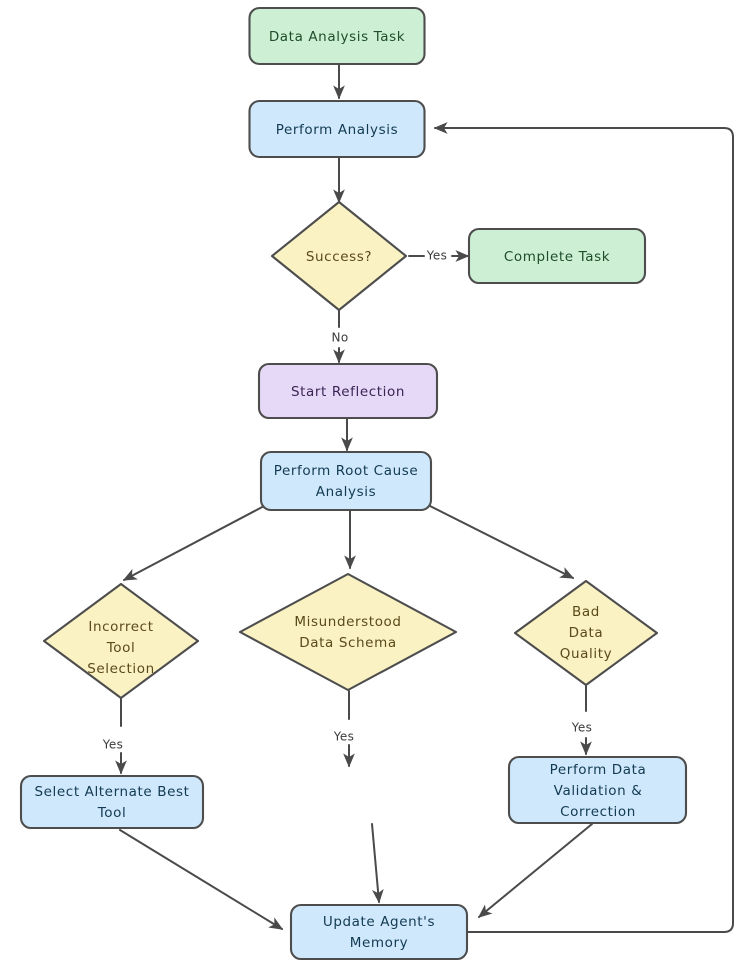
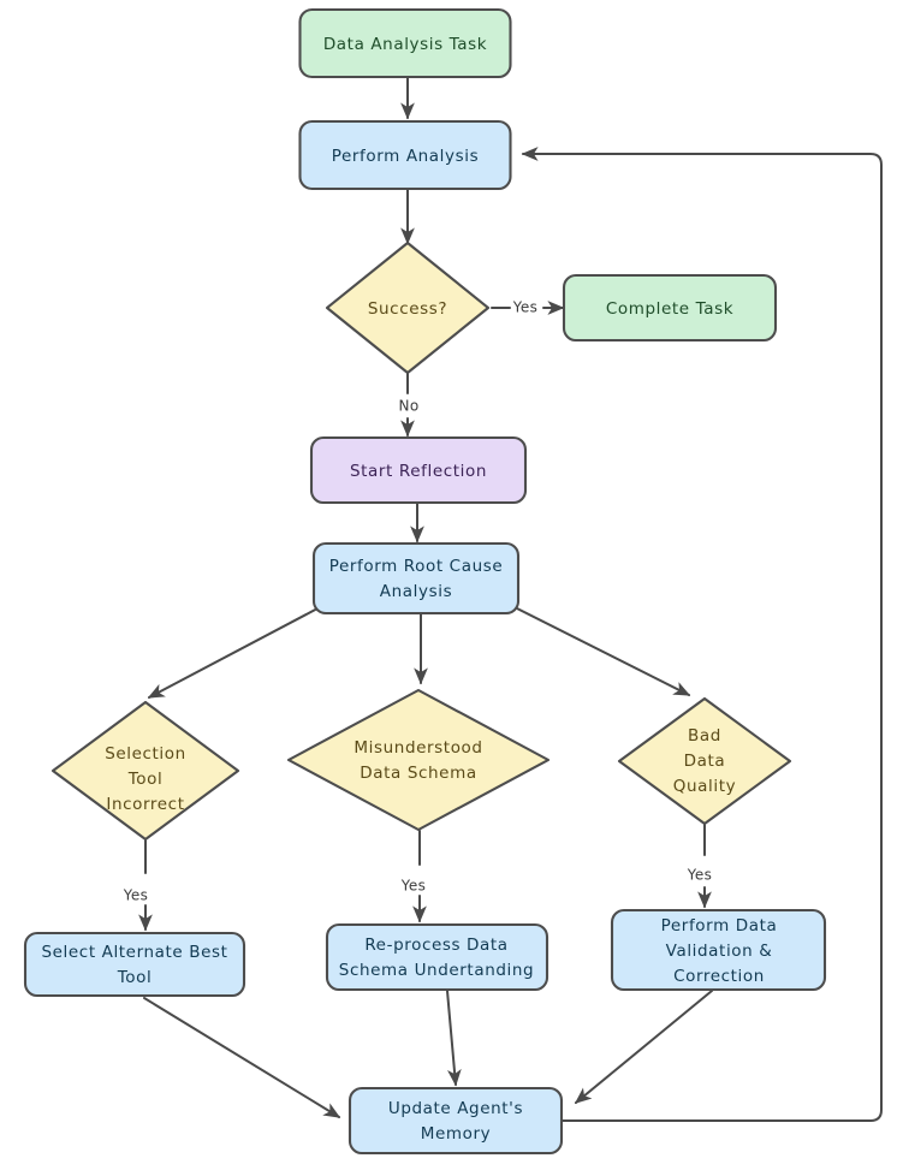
  Yes
  No
  Yes
  Yes
  Yes
  Data Analysis Task
  Perform Analysis
  Success?
  Complete Task
  Start Reflection
  Perform Root Cause
  Analysis
- Incorrect
+ Selection
  Tool
- Selection
+ Incorrect
  Misunderstood
  Data Schema
  Bad
  Data
  Quality
  Select Alternate Best
  Tool
+ Re-process Data
+ Schema Undertanding
  Perform Data
  Validation &
  Correction
  Update Agent's
  Memory
